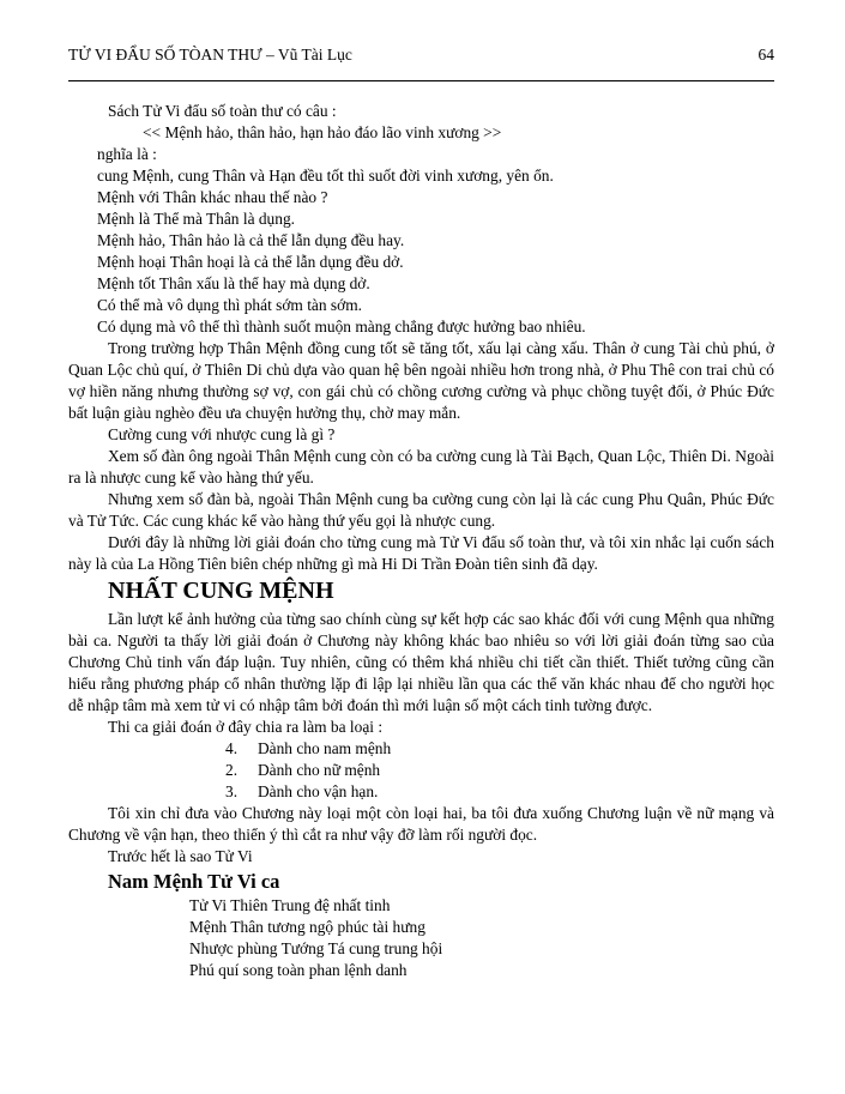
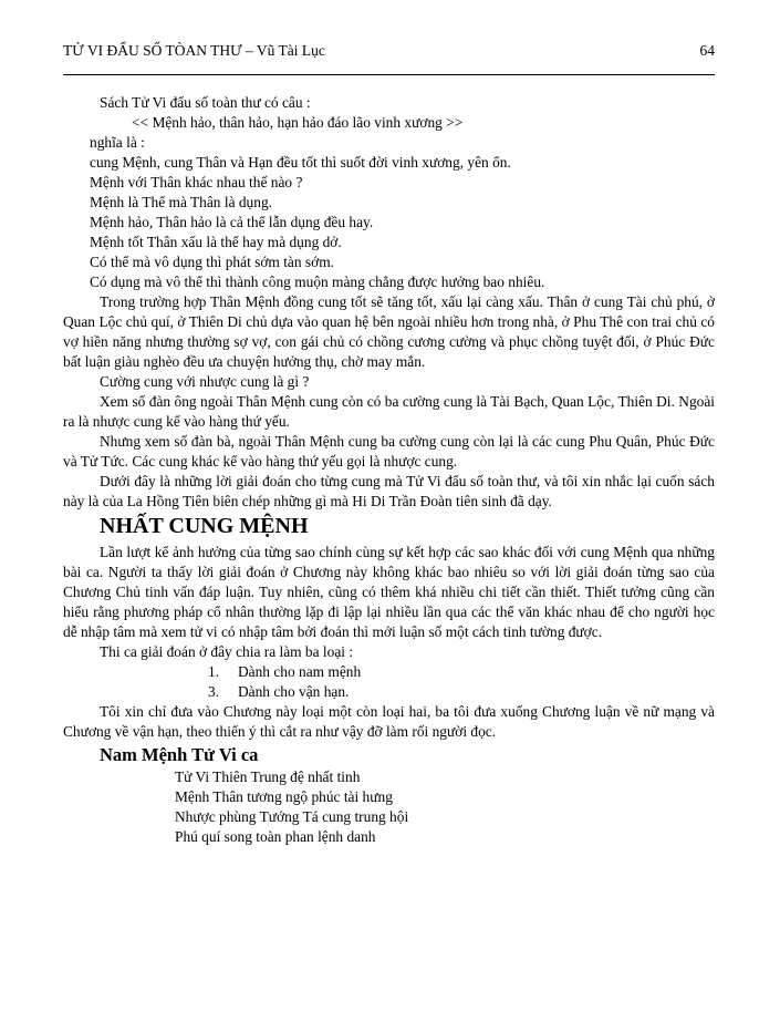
  TỬ VI ĐẨU SỐ TÒAN THƯ – Vũ Tài Lục
  64
  Sách Tử Vi đẩu số toàn thư có câu :
  << Mệnh hảo, thân hảo, hạn hảo đáo lão vinh xương >>
  nghĩa là :
  cung Mệnh, cung Thân và Hạn đều tốt thì suốt đời vinh xương, yên ổn.
  Mệnh với Thân khác nhau thế nào ?
  Mệnh là Thể mà Thân là dụng.
  Mệnh hảo, Thân hảo là cả thể lẫn dụng đều hay.
- Mệnh hoại Thân hoại là cả thể lẫn dụng đều dở.
  Mệnh tốt Thân xấu là thể hay mà dụng dở.
  Có thể mà vô dụng thì phát sớm tàn sớm.
- Có dụng mà vô thể thì thành suốt muộn màng chẳng được hưởng bao nhiêu.
+ Có dụng mà vô thể thì thành công muộn màng chẳng được hưởng bao nhiêu.
  Trong trường hợp Thân Mệnh đồng cung tốt sẽ tăng tốt, xấu lại càng xấu. Thân ở cung Tài chủ phú, ở Quan Lộc chủ quí, ở Thiên Di chủ dựa vào quan hệ bên ngoài nhiều hơn trong nhà, ở Phu Thê con trai chủ có vợ hiền năng nhưng thường sợ vợ, con gái chủ có chồng cương cường và phục chồng tuyệt đối, ở Phúc Đức bất luận giàu nghèo đều ưa chuyện hưởng thụ, chờ may mắn.
  Cường cung với nhược cung là gì ?
  Xem số đàn ông ngoài Thân Mệnh cung còn có ba cường cung là Tài Bạch, Quan Lộc, Thiên Di. Ngoài ra là nhược cung kể vào hàng thứ yếu.
  Nhưng xem số đàn bà, ngoài Thân Mệnh cung ba cường cung còn lại là các cung Phu Quân, Phúc Đức và Tử Tức. Các cung khác kể vào hàng thứ yếu gọi là nhược cung.
  Dưới đây là những lời giải đoán cho từng cung mà Tử Vi đẩu số toàn thư, và tôi xin nhắc lại cuốn sách này là của La Hồng Tiên biên chép những gì mà Hi Di Trần Đoàn tiên sinh đã dạy.
  NHẤT CUNG MỆNH
  Lần lượt kể ảnh hưởng của từng sao chính cùng sự kết hợp các sao khác đối với cung Mệnh qua những bài ca. Người ta thấy lời giải đoán ở Chương này không khác bao nhiêu so với lời giải đoán từng sao của Chương Chủ tinh vấn đáp luận. Tuy nhiên, cũng có thêm khá nhiều chi tiết cần thiết. Thiết tưởng cũng cần hiểu rằng phương pháp cổ nhân thường lặp đi lập lại nhiều lần qua các thể văn khác nhau để cho người học dễ nhập tâm mà xem tử vi có nhập tâm bởi đoán thì mới luận số một cách tinh tường được.
  Thi ca giải đoán ở đây chia ra làm ba loại :
- 4. Dành cho nam mệnh
+ 1. Dành cho nam mệnh
- 2. Dành cho nữ mệnh
  3. Dành cho vận hạn.
  Tôi xin chỉ đưa vào Chương này loại một còn loại hai, ba tôi đưa xuống Chương luận về nữ mạng và Chương về vận hạn, theo thiển ý thì cắt ra như vậy đỡ làm rối người đọc.
- Trước hết là sao Tử Vi
  Nam Mệnh Tử Vi ca
  Tử Vi Thiên Trung đệ nhất tinh
  Mệnh Thân tương ngộ phúc tài hưng
  Nhược phùng Tướng Tá cung trung hội
  Phú quí song toàn phan lệnh danh
